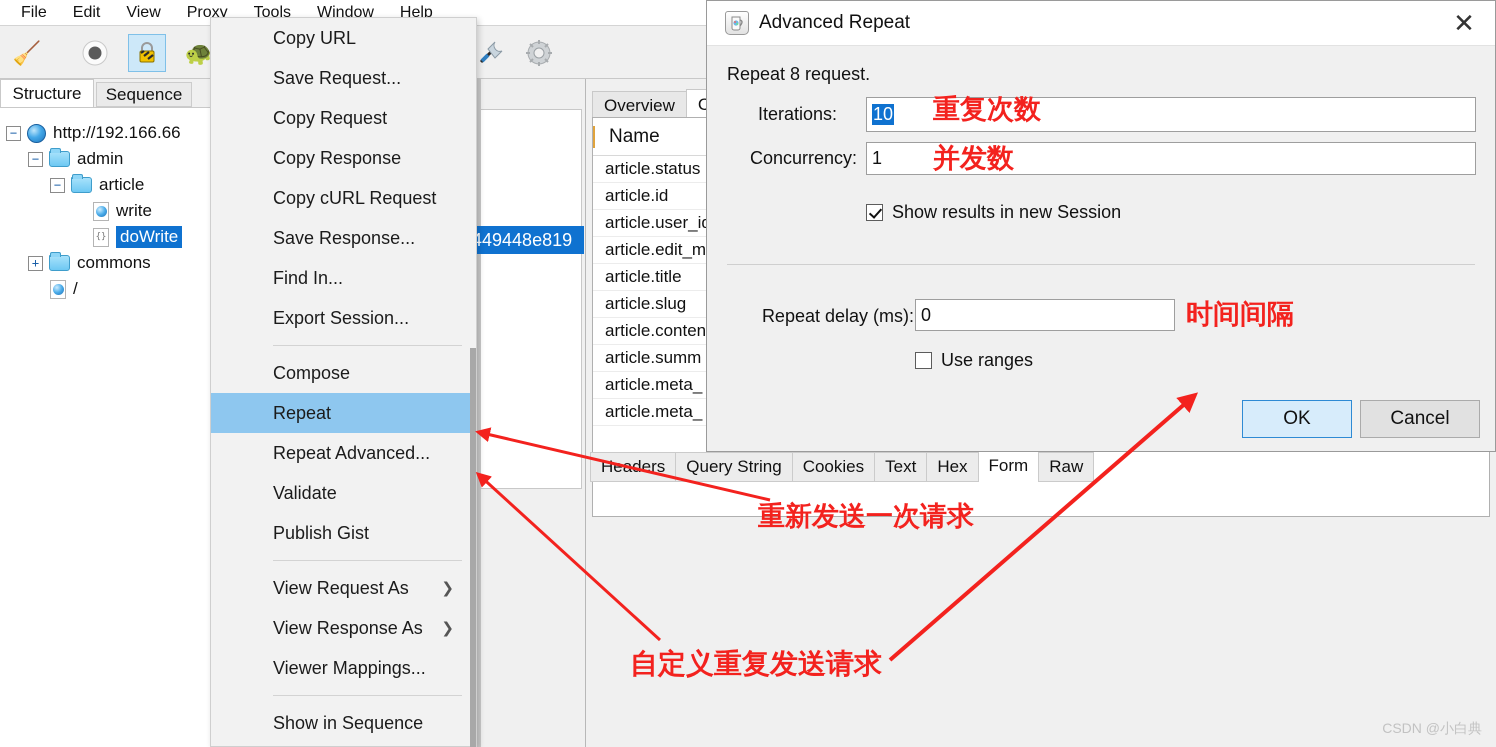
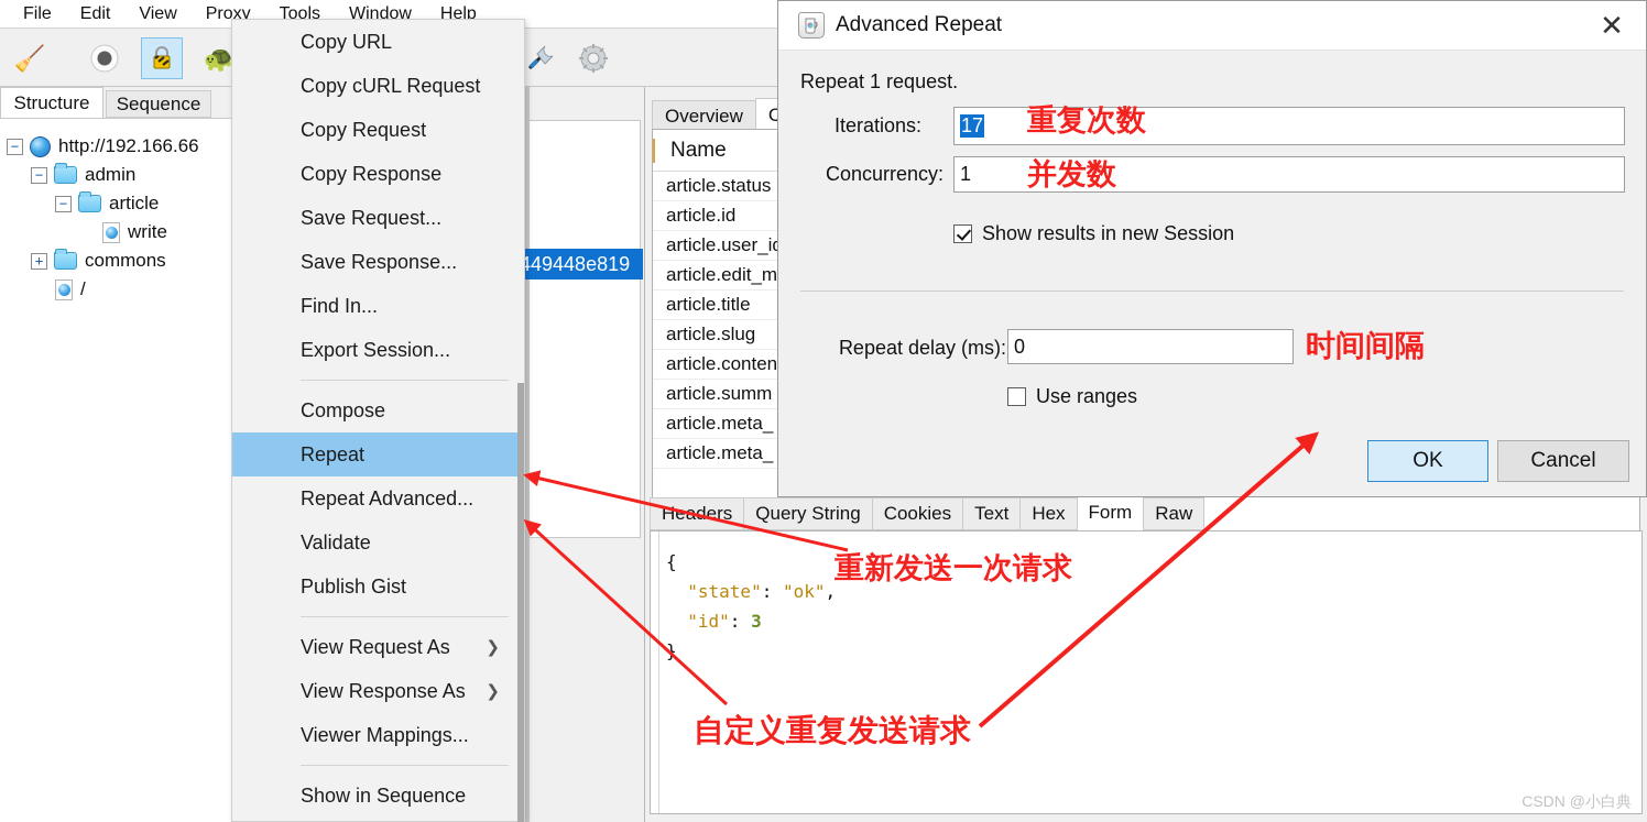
  File
  Edit
  View
  Proxy
  Tools
  Window
  Help
  🧹
  🐢
  Structure
  Sequence
  −
  http://192.166.66
  −
  admin
  −
  article
  write
- {}
- doWrite
  +
  commons
  /
  449448e819
  Overview
  Name
  article.status
  article.id
  article.user_i
  article.edit_m
  article.title
  article.slug
  article.conten
  article.summ
  article.meta_
  article.meta_
  Heders
  Query String
  Cookies
  Text
  Hex
  Form
  Raw
+ { "state": "ok",
+ "id": 3 }
  Copy URL
- Save Request...
+ Copy cURL Request
  Copy Request
  Copy Response
- Copy cURL Request
+ Save Request...
  Save Response...
  Find In...
  Export Session...
  Compose
  Repeat
  Repeat Advanced...
  Validate
  Publish Gist
  View Request As
  ❯
  View Response As
  ❯
  Viewer Mappings...
  Show in Sequence
  Advanced Repeat
  ✕
- Repeat 8 request.
+ Repeat 1 request.
  Iterations:
- 10
+ 17
  Concurrency:
  1
  Show results in new Session
  Repeat delay (ms):
  0
  Use ranges
  OK
  Cancel
  重复次数
  并发数
  时间间隔
  重新发送一次请求
  自定义重复发送请求
  CSDN @小白典
